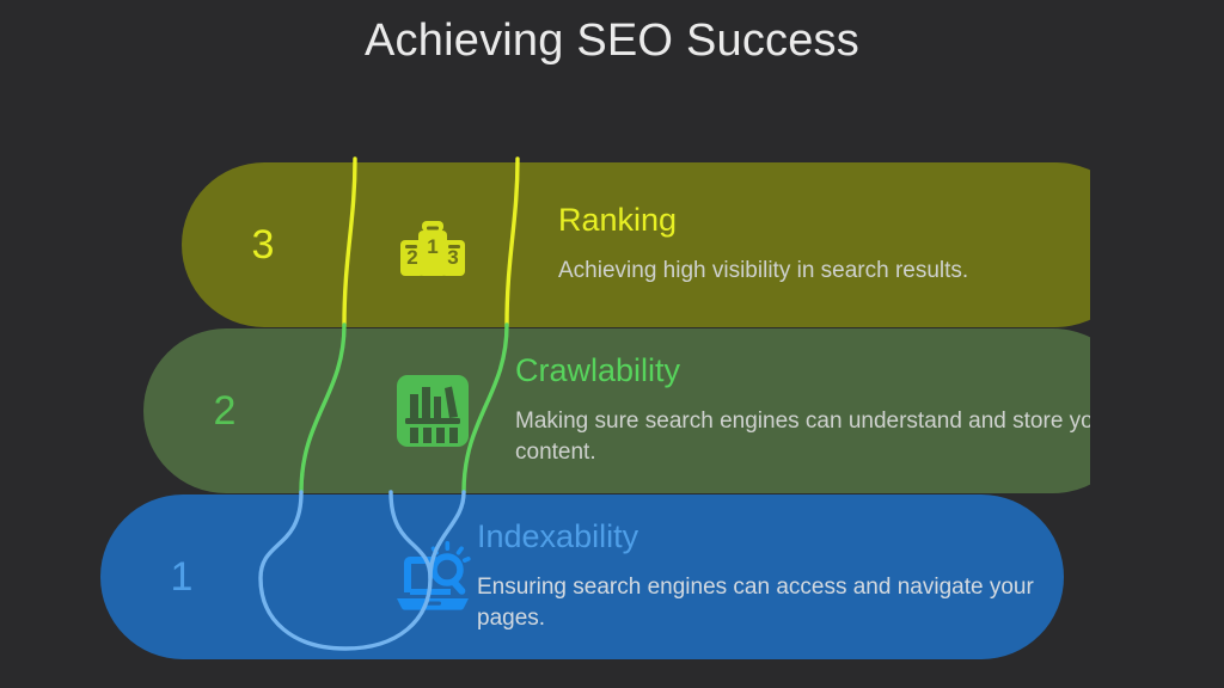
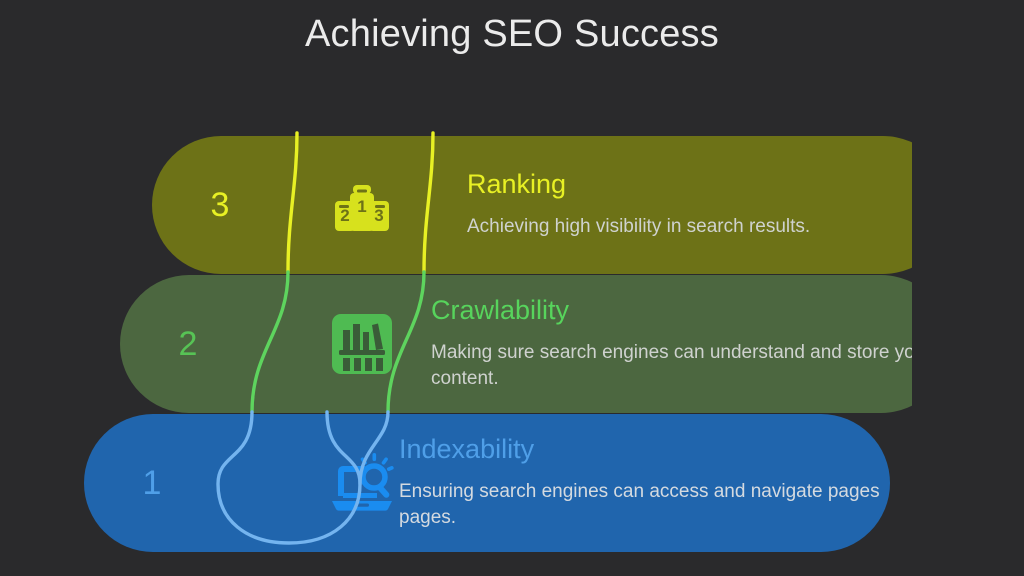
  Achieving SEO Success
  3
  1
  2
  3
  Ranking
  Achieving high visibility in search results.
  2
  Crawlability
  Making sure search engines can understand and store yo content.
  1
  Indexability
- Ensuring search engines can access and navigate your pages.
+ Ensuring search engines can access and navigate pages pages.
